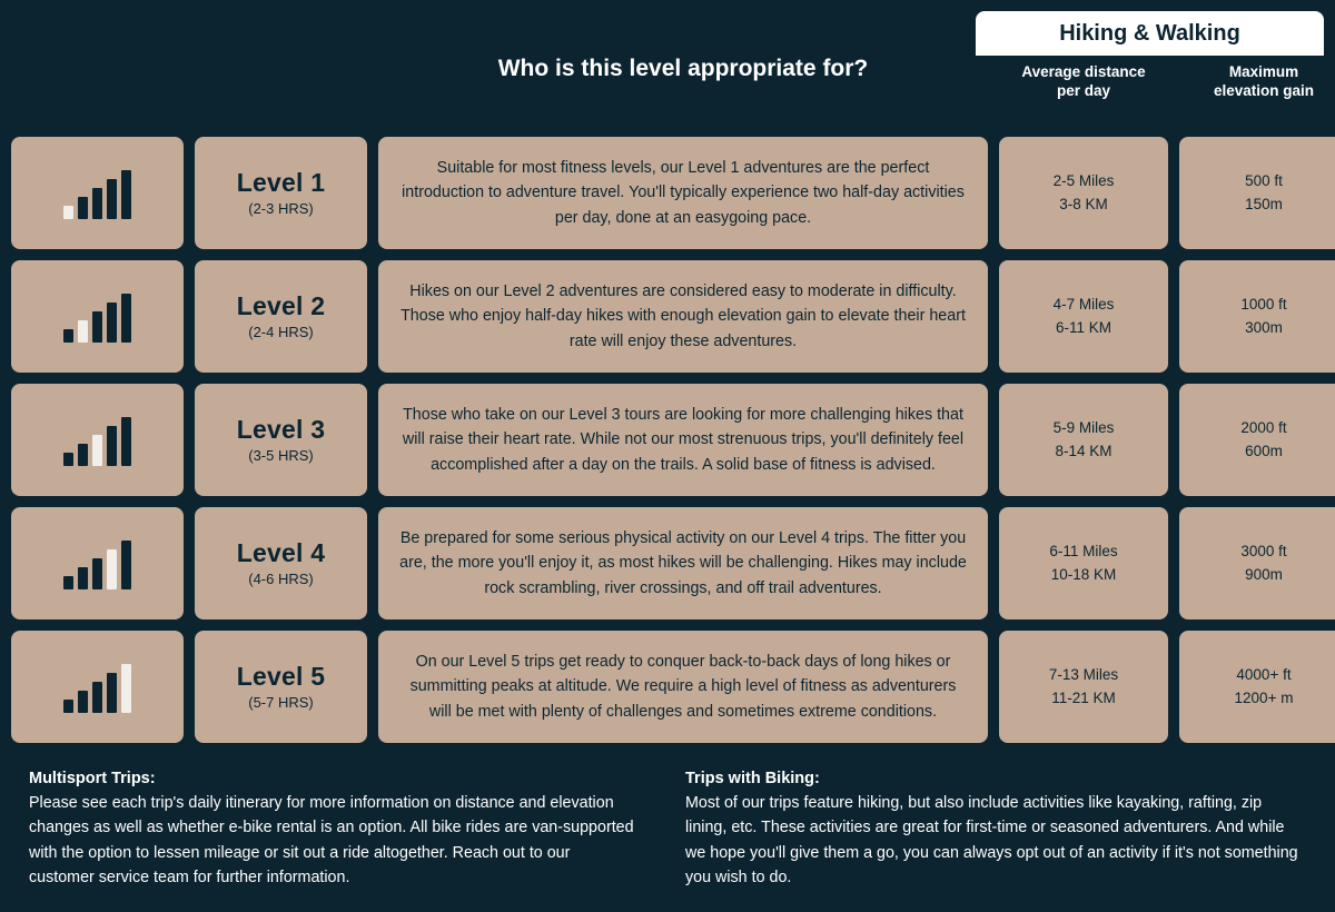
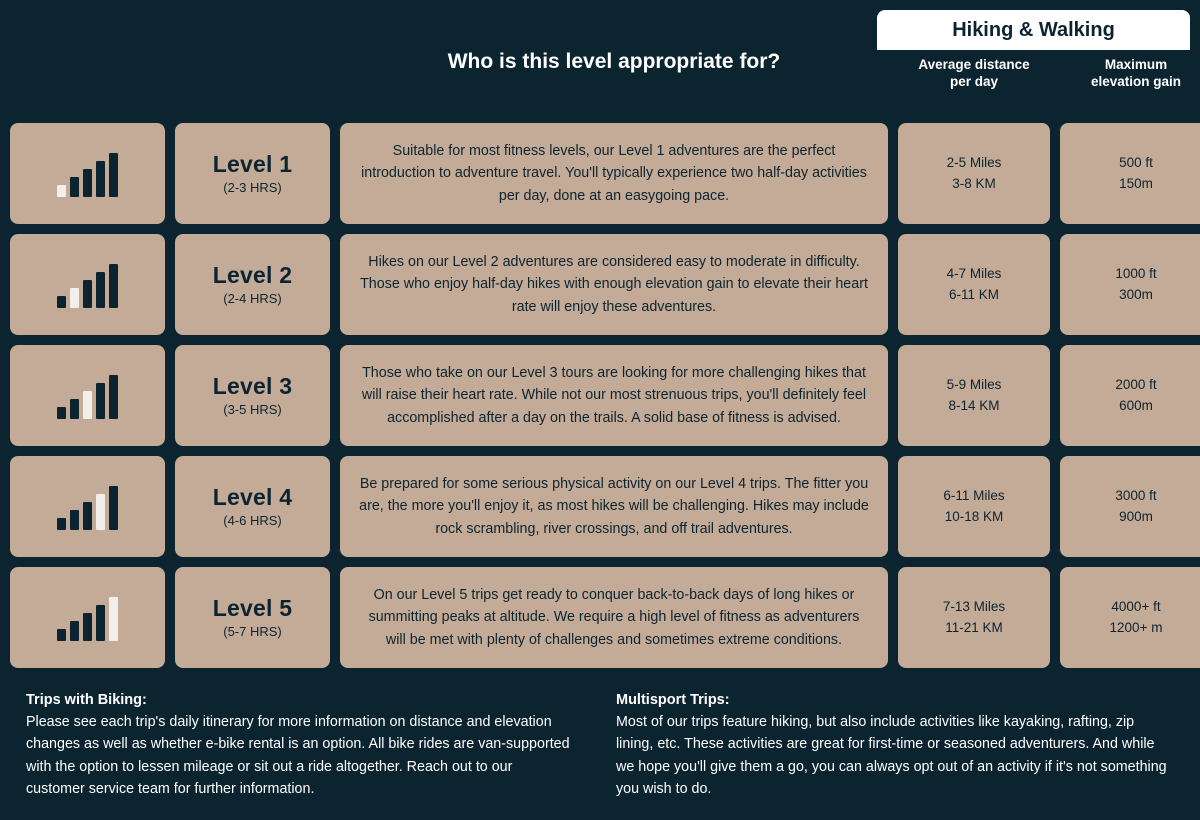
  Hiking & Walking
  Who is this level appropriate for?
  Average distance
  per day
  Maximum
  elevation gain
  Level 1
  (2-3 HRS)
  Suitable for most fitness levels, our Level 1 adventures are the perfect introduction to adventure travel. You'll typically experience two half-day activities per day, done at an easygoing pace.
  2-5 Miles
  3-8 KM
  500 ft
  150m
  Level 2
  (2-4 HRS)
  Hikes on our Level 2 adventures are considered easy to moderate in difficulty. Those who enjoy half-day hikes with enough elevation gain to elevate their heart rate will enjoy these adventures.
  4-7 Miles
  6-11 KM
  1000 ft
  300m
  Level 3
  (3-5 HRS)
  Those who take on our Level 3 tours are looking for more challenging hikes that will raise their heart rate. While not our most strenuous trips, you'll definitely feel accomplished after a day on the trails. A solid base of fitness is advised.
  5-9 Miles
  8-14 KM
  2000 ft
  600m
  Level 4
  (4-6 HRS)
  Be prepared for some serious physical activity on our Level 4 trips. The fitter you are, the more you'll enjoy it, as most hikes will be challenging. Hikes may include rock scrambling, river crossings, and off trail adventures.
  6-11 Miles
  10-18 KM
  3000 ft
  900m
  Level 5
  (5-7 HRS)
  On our Level 5 trips get ready to conquer back-to-back days of long hikes or summitting peaks at altitude. We require a high level of fitness as adventurers will be met with plenty of challenges and sometimes extreme conditions.
  7-13 Miles
  11-21 KM
  4000+ ft
  1200+ m
- Multisport Trips:
+ Trips with Biking:
  Please see each trip's daily itinerary for more information on distance and elevation changes as well as whether e-bike rental is an option. All bike rides are van-supported with the option to lessen mileage or sit out a ride altogether. Reach out to our customer service team for further information.
- Trips with Biking:
+ Multisport Trips:
  Most of our trips feature hiking, but also include activities like kayaking, rafting, zip lining, etc. These activities are great for first-time or seasoned adventurers. And while we hope you'll give them a go, you can always opt out of an activity if it's not something you wish to do.
